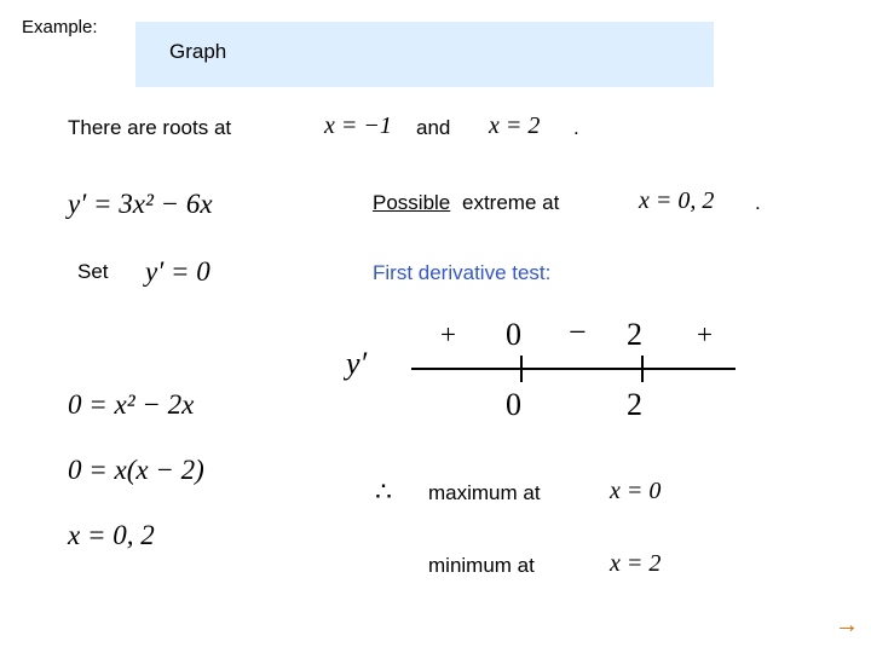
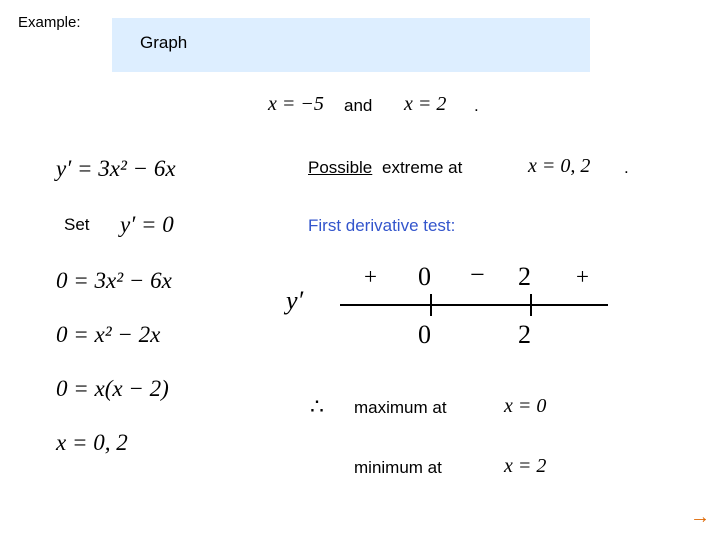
  Example:
  Graph
- There are roots at
- x = −1
+ x = −5
  and
  x = 2
  .
  y′ = 3x² − 6x
  Set
  y′ = 0
+ 0 = 3x² − 6x
  0 = x² − 2x
  0 = x(x − 2)
  x = 0, 2
  Possible
  extreme at
  x = 0, 2
  .
  First derivative test:
  y′
  +
  −
  +
  0
  2
  0
  2
  ∴
  maximum at
  x = 0
  minimum at
  x = 2
  →
